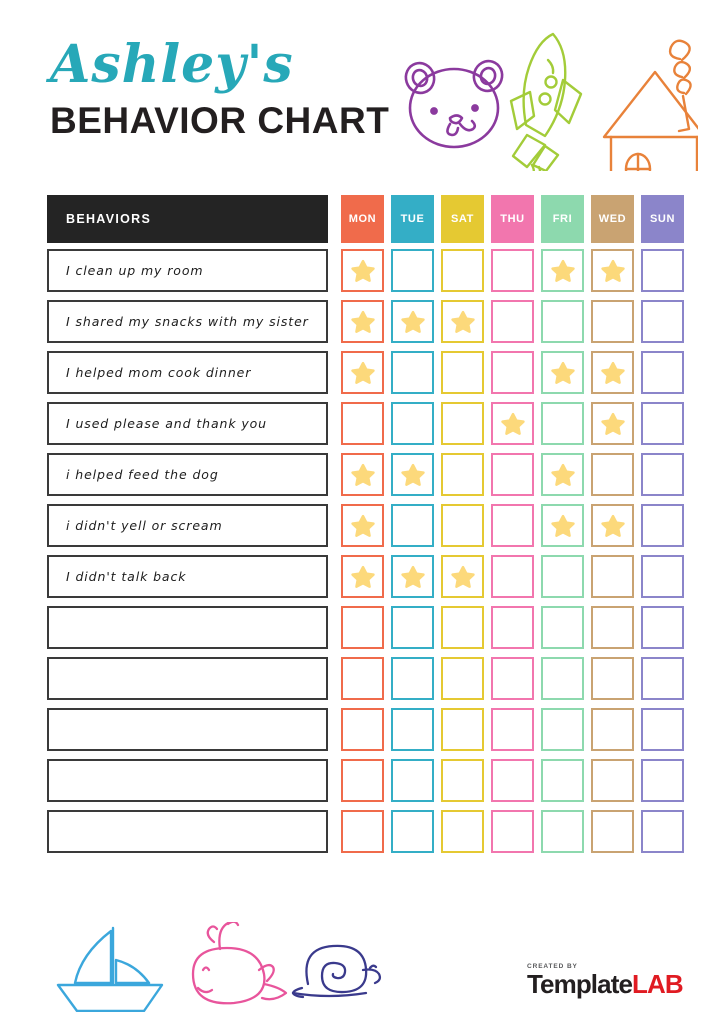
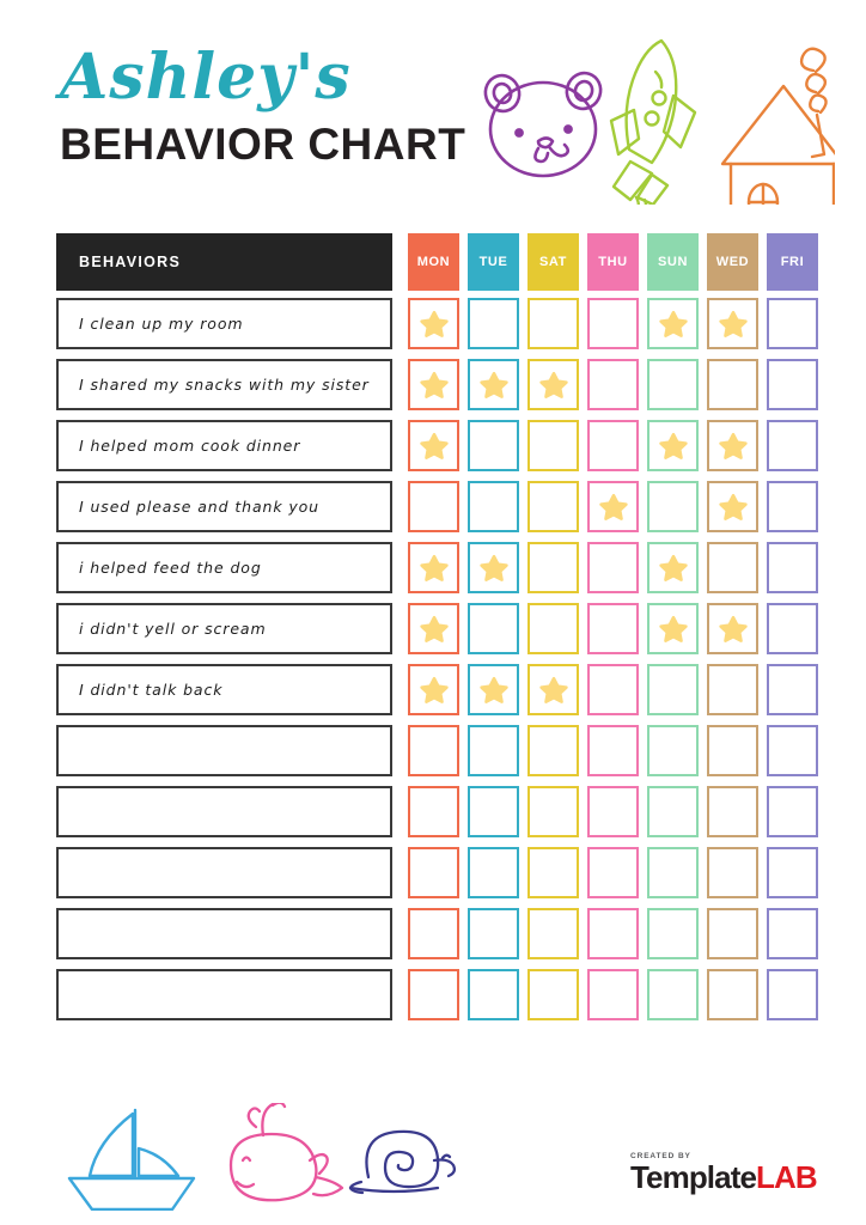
  Ashley's
  BEHAVIOR CHART
  BEHAVIORS
  MON
  TUE
  SAT
  THU
- FRI
+ SUN
  WED
- SUN
+ FRI
  I clean up my room
  I shared my snacks with my sister
  I helped mom cook dinner
  I used please and thank you
  i helped feed the dog
  i didn't yell or scream
  I didn't talk back
  TemplateLAB
